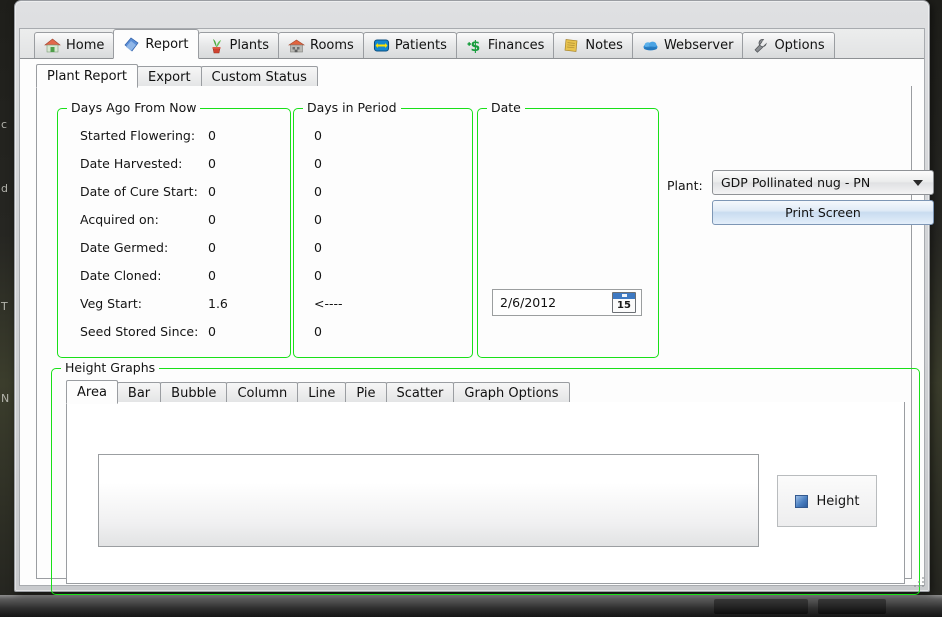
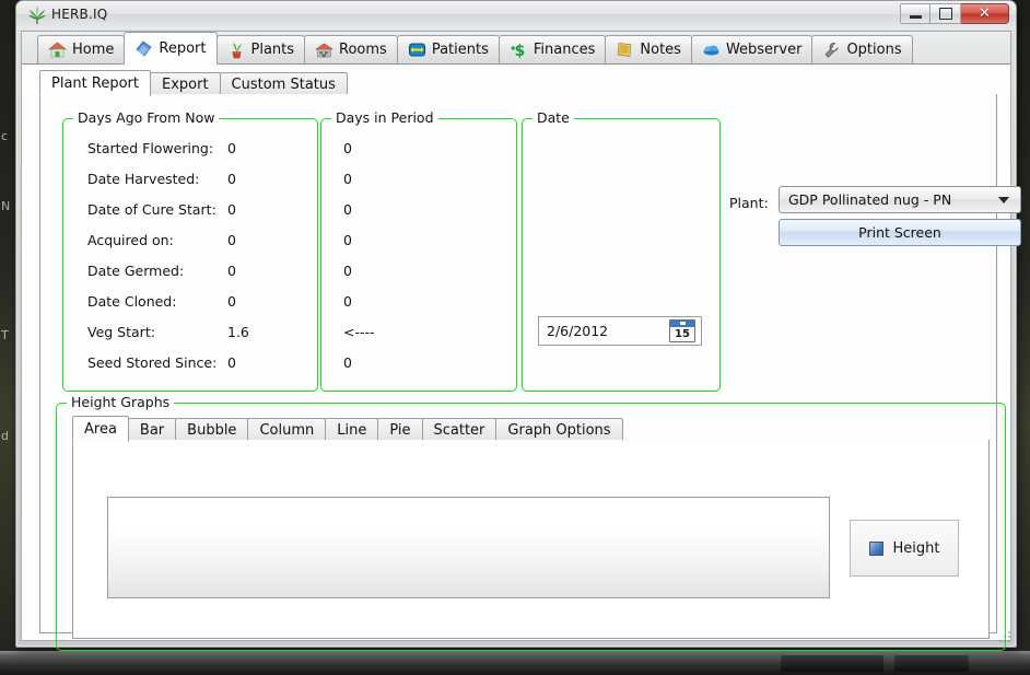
  c
- d
+ N
  T
- N
+ d
+ HERB.IQ
+ ✕
  Home
  Report
  Plants
  Rooms
  Patients
  $
  Finances
  Notes
  Webserver
  Options
  Plant Report
  Export
  Custom Status
  Days Ago From Now
  Started Flowering:
  0
  Date Harvested:
  0
  Date of Cure Start:
  0
  Acquired on:
  0
  Date Germed:
  0
  Date Cloned:
  0
  Veg Start:
  1.6
  Seed Stored Since:
  0
  Days in Period
  0
  0
  0
  0
  0
  0
  <----
  0
  Date
  2/6/2012
  15
  Plant:
  GDP Pollinated nug - PN
  Print Screen
  Height Graphs
  Area
  Bar
  Bubble
  Column
  Line
  Pie
  Scatter
  Graph Options
  Height
